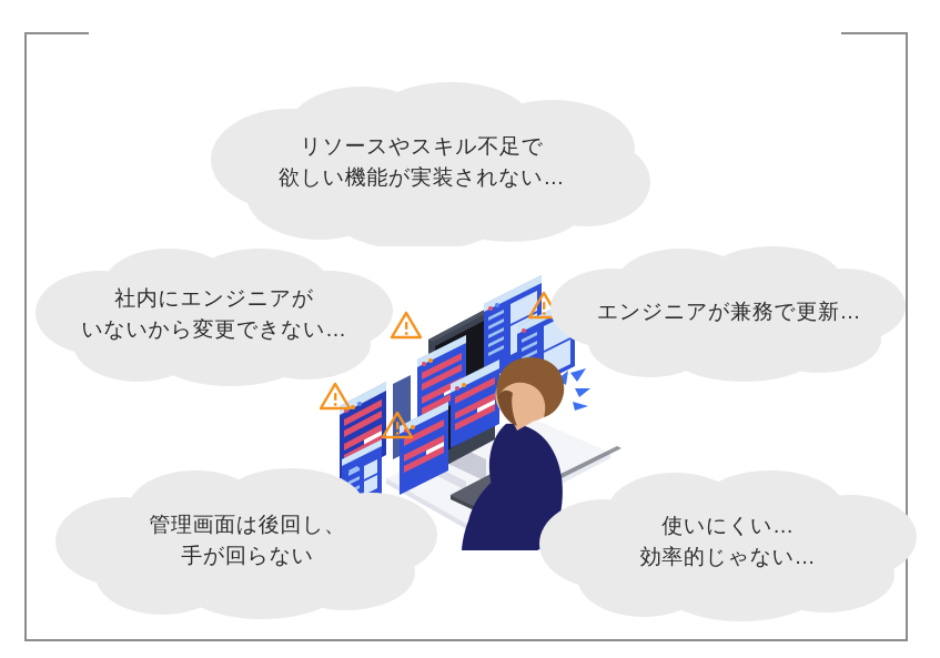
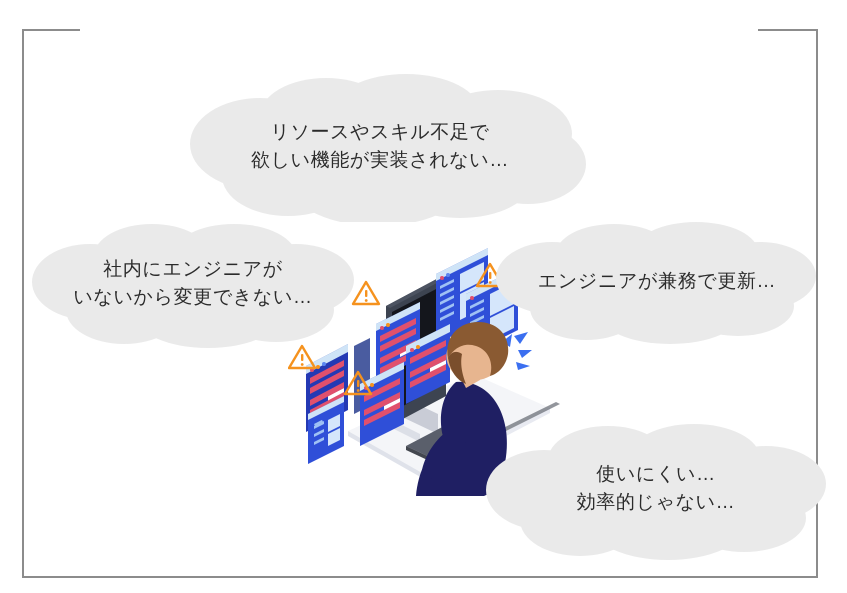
  リソースやスキル不足で
  欲しい機能が実装されない…
  社内にエンジニアが
  いないから変更できない…
  エンジニアが兼務で更新…
- 管理画面は後回し、
- 手が回らない
  使いにくい…
  効率的じゃない…
